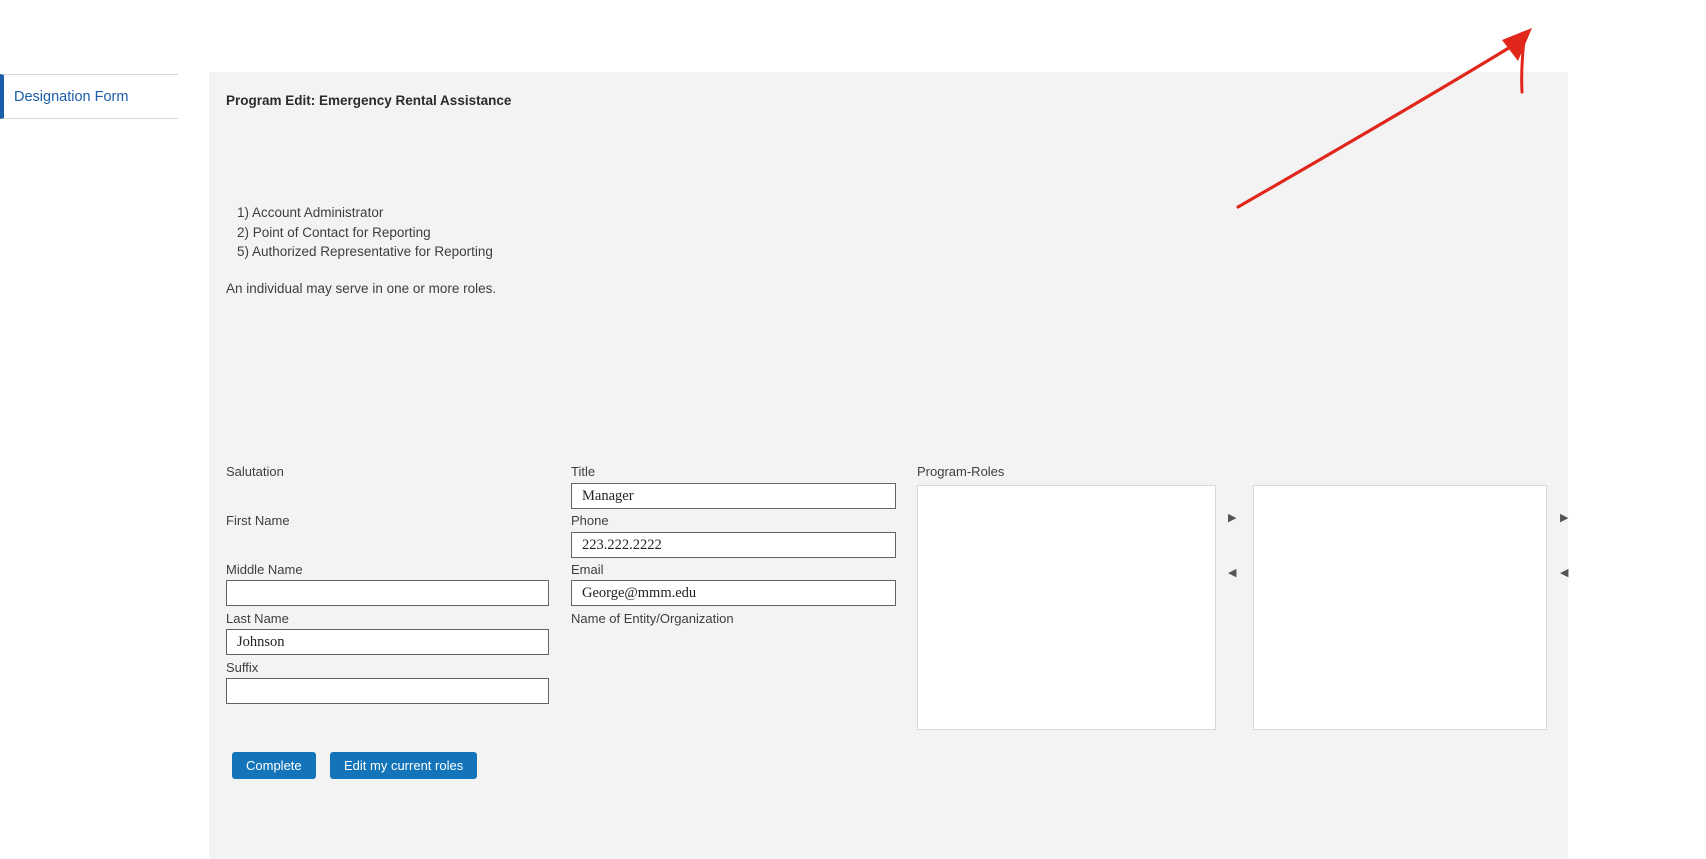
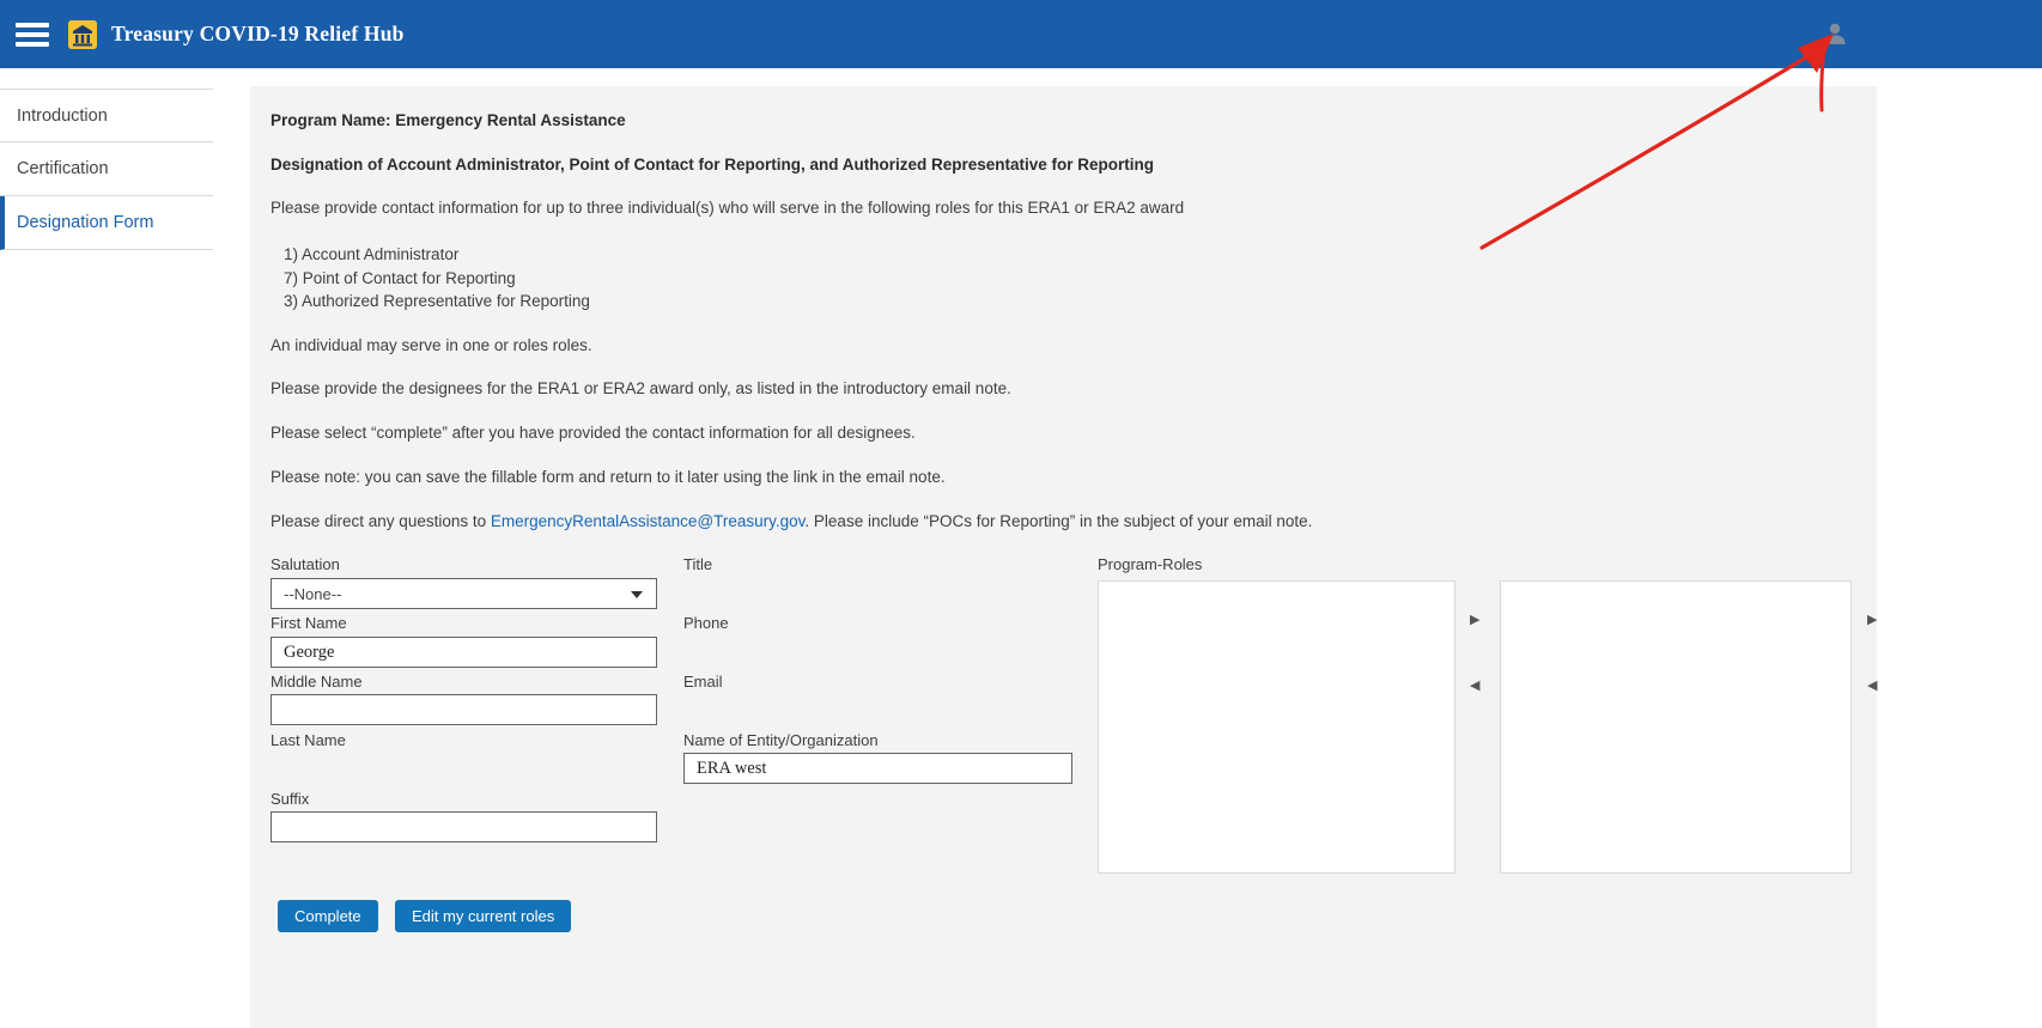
+ Treasury COVID-19 Relief Hub
+ Introduction
+ Certification
  Designation Form
- Program Edit: Emergency Rental Assistance
+ Program Name: Emergency Rental Assistance
+ Designation of Account Administrator, Point of Contact for Reporting, and Authorized Representative for Reporting
+ Please provide contact information for up to three individual(s) who will serve in the following roles for this ERA1 or ERA2 award
  1) Account Administrator
- 2) Point of Contact for Reporting
+ 7) Point of Contact for Reporting
- 5) Authorized Representative for Reporting
+ 3) Authorized Representative for Reporting
- An individual may serve in one or more roles.
+ An individual may serve in one or roles roles.
+ Please provide the designees for the ERA1 or ERA2 award only, as listed in the introductory email note.
+ Please select “complete” after you have provided the contact information for all designees.
+ Please note: you can save the fillable form and return to it later using the link in the email note.
+ Please direct any questions to EmergencyRentalAssistance@Treasury.gov. Please include “POCs for Reporting” in the subject of your email note.
  Salutation
+ --None--
  First Name
+ George
  Middle Name
  Last Name
- Johnson
  Suffix
  Title
- Manager
  Phone
- 223.222.2222
  Email
- George@mmm.edu
  Name of Entity/Organization
+ ERA west
  Program-Roles
  ▶
  ◀
  ▶
  ◀
  Complete
  Edit my current roles
